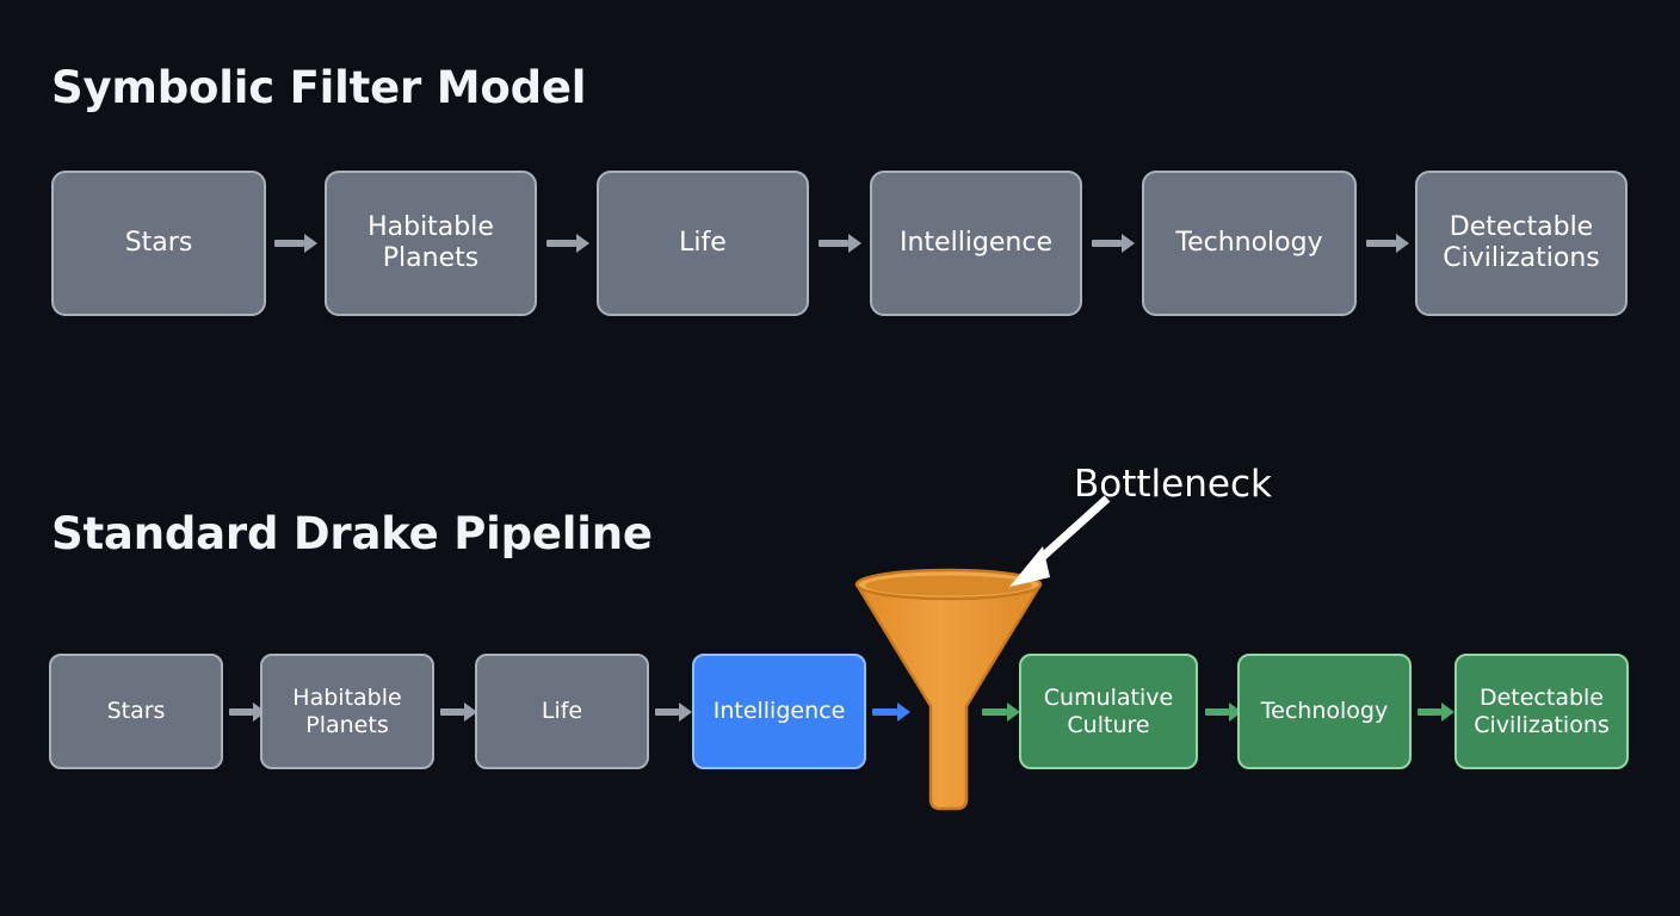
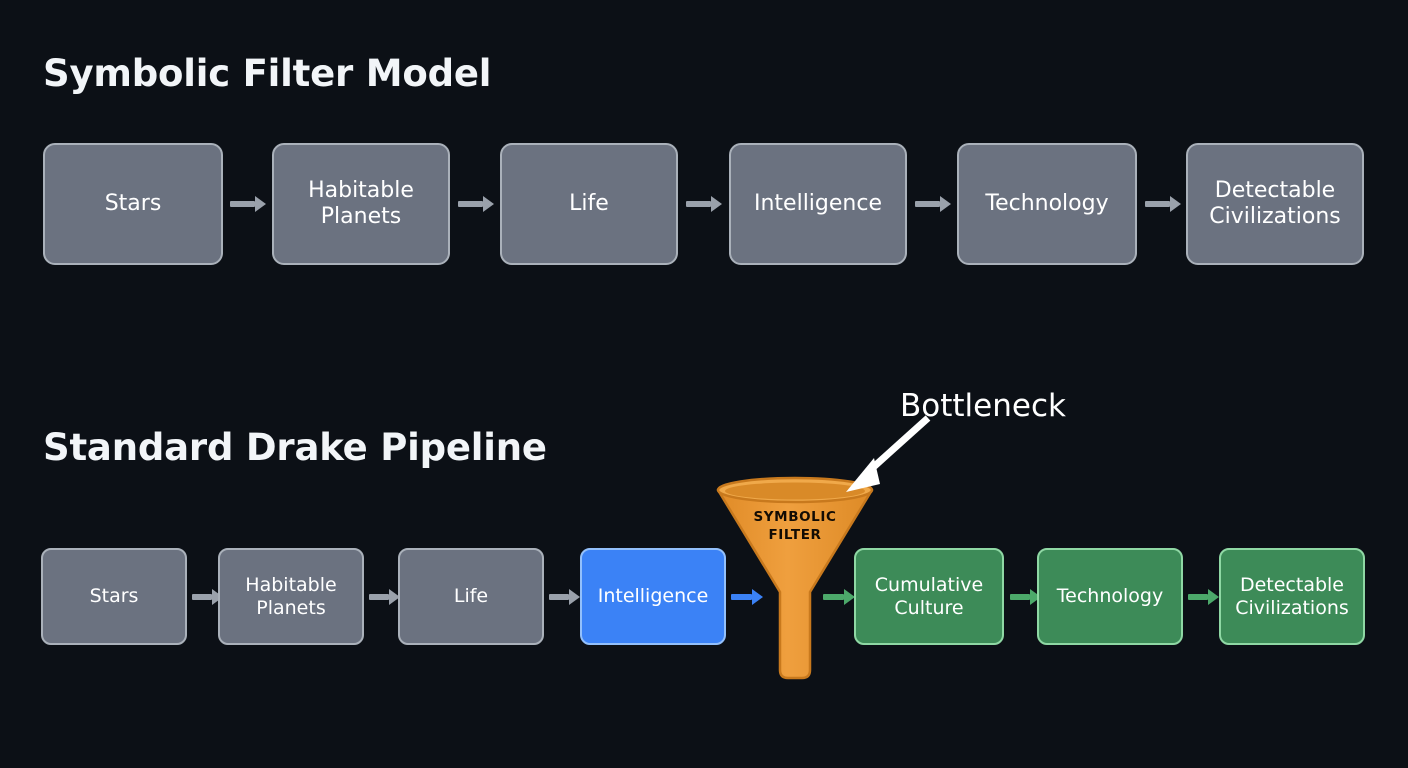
  Symbolic Filter Model
  Stars
  Habitable
  Planets
  Life
  Intelligence
  Technology
  Detectable
  Civilizations
  Standard Drake Pipeline
  Stars
  Habitable
  Planets
  Life
  Intelligence
  Cumulative
  Culture
  Technology
  Detectable
  Civilizations
+ SYMBOLIC
+ FILTER
  Bottleneck
